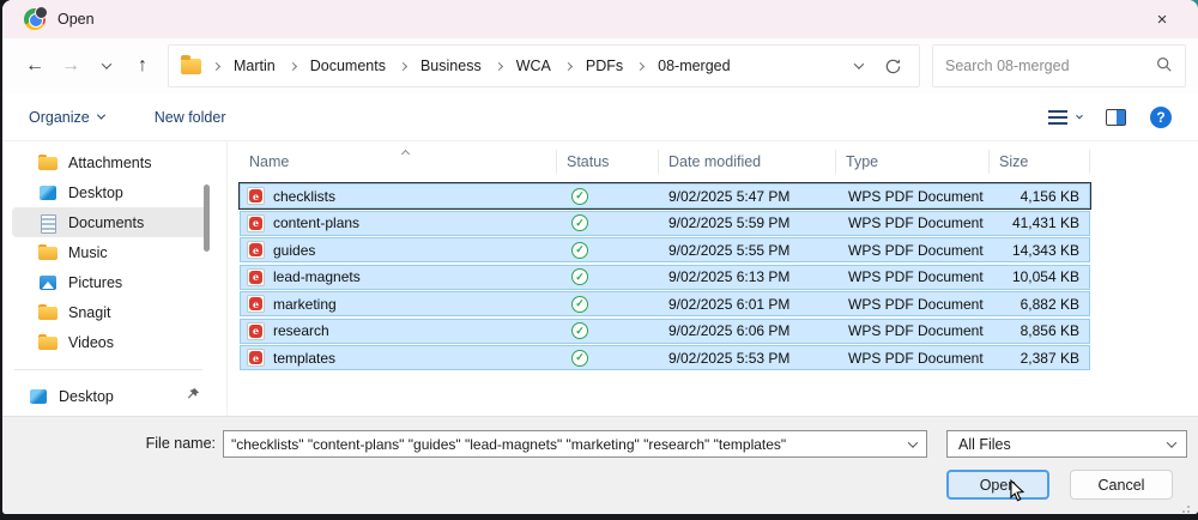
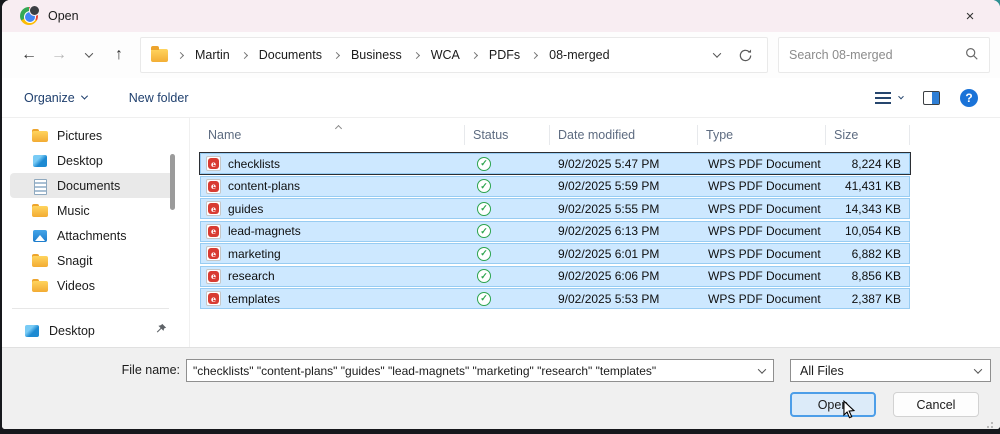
  Open
  ×
  ←
  →
  ↑
  Martin
  Documents
  Business
  WCA
  PDFs
  08-merged
  Search 08-merged
  Organize
  New folder
  ?
- Attachments
+ Pictures
  Desktop
  Documents
  Music
- Pictures
+ Attachments
  Snagit
  Videos
  Desktop
  Name
  Status
  Date modified
  Type
  Size
  checklists
  9/02/2025 5:47 PM
  WPS PDF Document
- 4,156 KB
+ 8,224 KB
  content-plans
  9/02/2025 5:59 PM
  WPS PDF Document
  41,431 KB
  guides
  9/02/2025 5:55 PM
  WPS PDF Document
  14,343 KB
  lead-magnets
  9/02/2025 6:13 PM
  WPS PDF Document
  10,054 KB
  marketing
  9/02/2025 6:01 PM
  WPS PDF Document
  6,882 KB
  research
  9/02/2025 6:06 PM
  WPS PDF Document
  8,856 KB
  templates
  9/02/2025 5:53 PM
  WPS PDF Document
  2,387 KB
  File name:
  "checklists" "content-plans" "guides" "lead-magnets" "marketing" "research" "templates"
  All Files
  Ope
  Cancel
